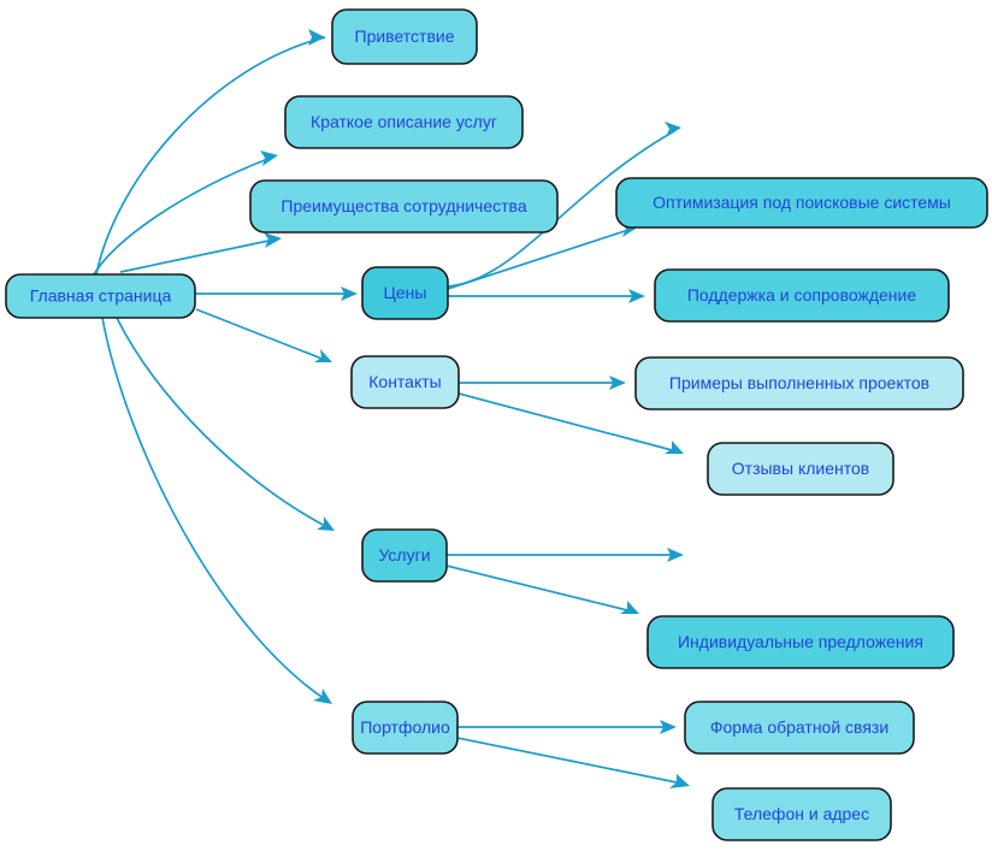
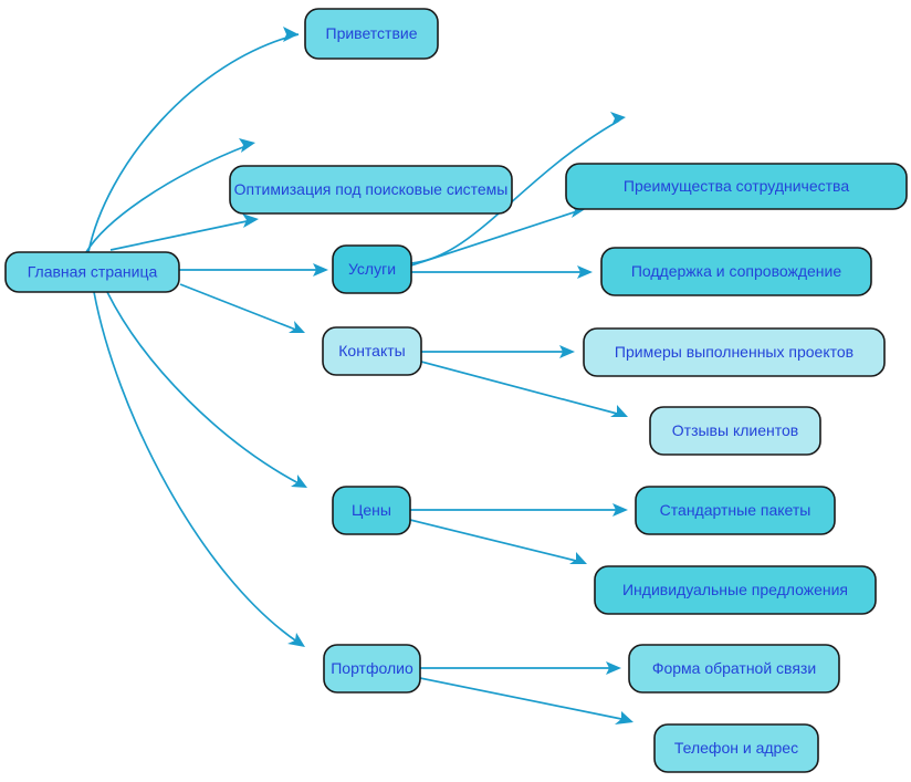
  Главная страница
  Приветствие
- Краткое описание услуг
- Преимущества сотрудничества
+ Оптимизация под поисковые системы
- Цены
+ Услуги
  Контакты
- Услуги
+ Цены
  Портфолио
- Оптимизация под поисковые системы
+ Преимущества сотрудничества
  Поддержка и сопровождение
  Примеры выполненных проектов
  Отзывы клиентов
+ Стандартные пакеты
  Индивидуальные предложения
  Форма обратной связи
  Телефон и адрес
